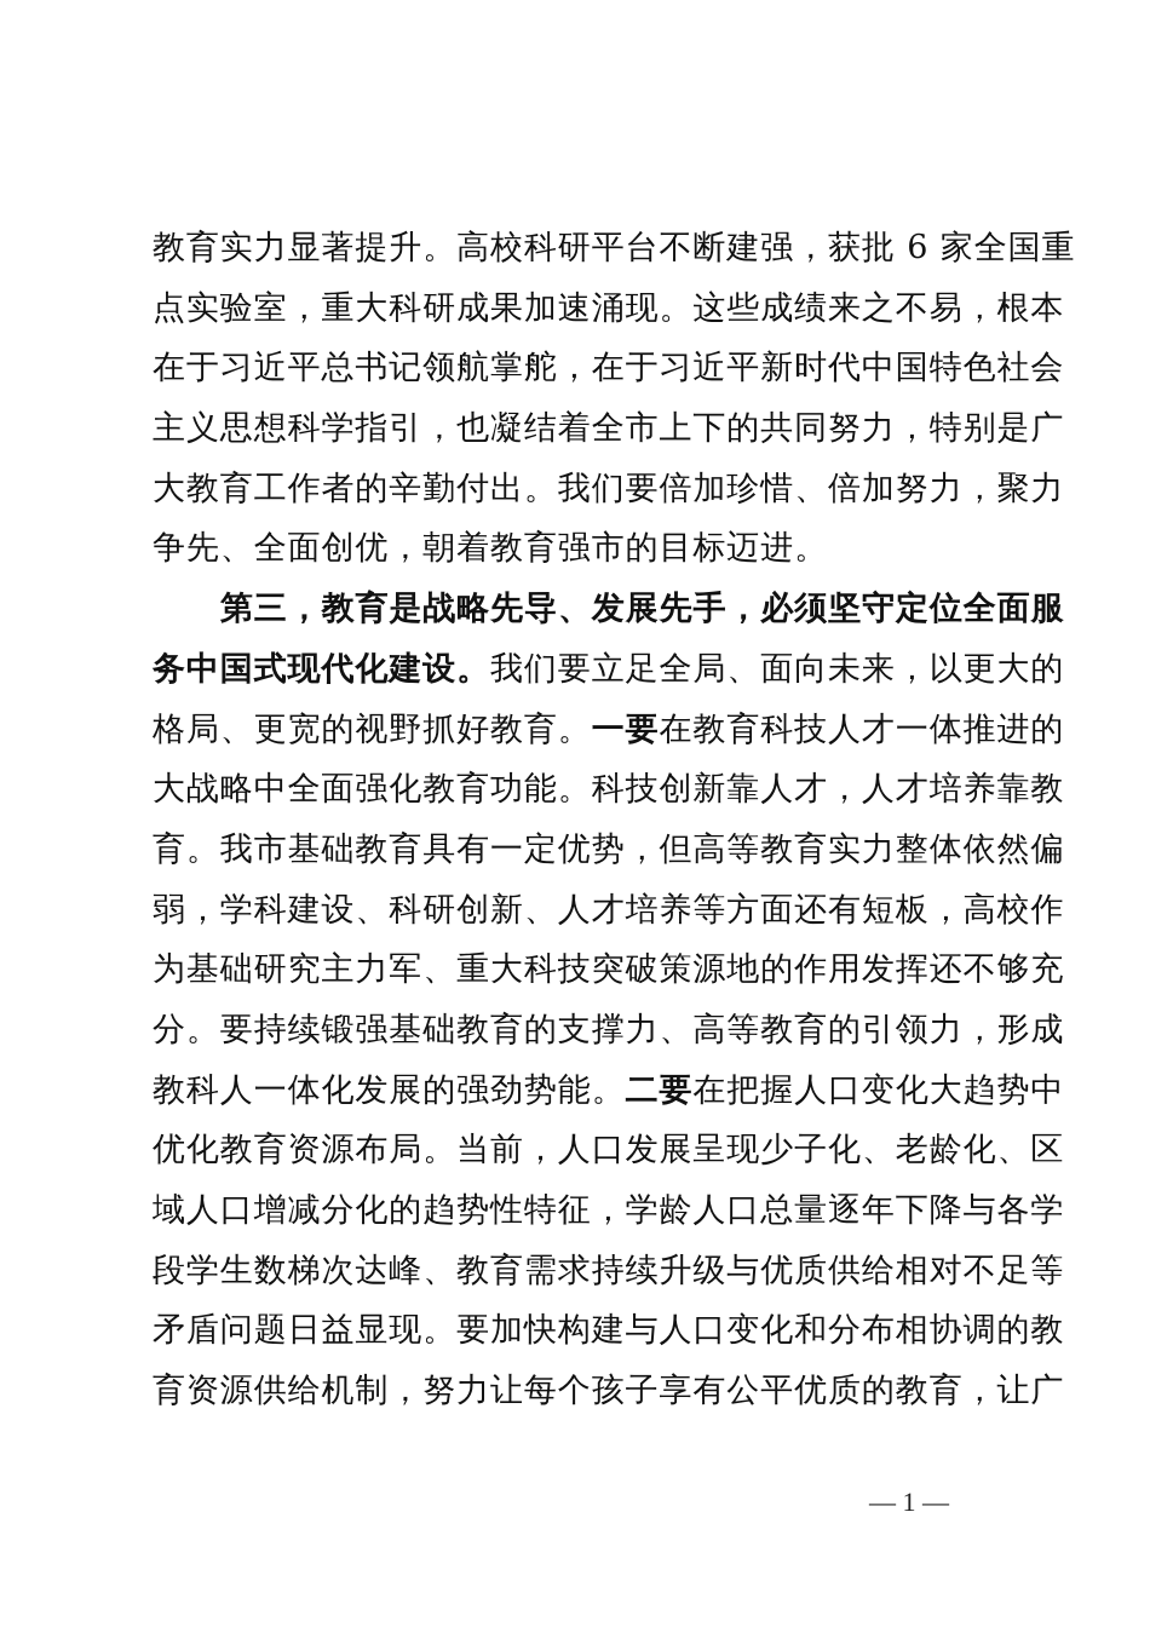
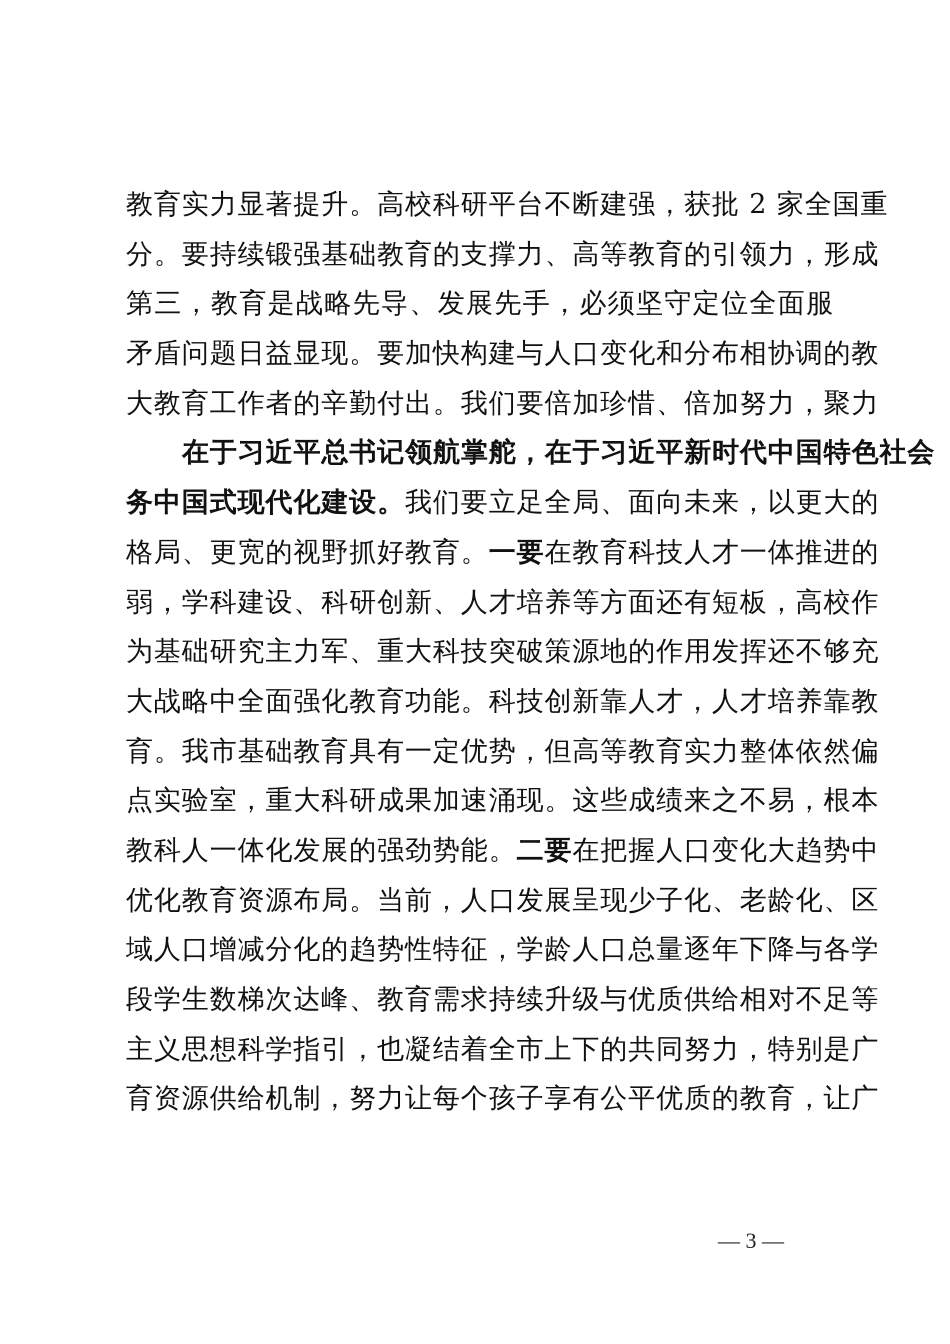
- 教育实力显著提升。高校科研平台不断建强，获批 6 家全国重
+ 教育实力显著提升。高校科研平台不断建强，获批 2 家全国重
- 点实验室，重大科研成果加速涌现。这些成绩来之不易，根本
+ 分。要持续锻强基础教育的支撑力、高等教育的引领力，形成
- 在于习近平总书记领航掌舵，在于习近平新时代中国特色社会
+ 第三，教育是战略先导、发展先手，必须坚守定位全面服
- 主义思想科学指引，也凝结着全市上下的共同努力，特别是广
+ 矛盾问题日益显现。要加快构建与人口变化和分布相协调的教
  大教育工作者的辛勤付出。我们要倍加珍惜、倍加努力，聚力
- 争先、全面创优，朝着教育强市的目标迈进。
- 第三，教育是战略先导、发展先手，必须坚守定位全面服
+ 在于习近平总书记领航掌舵，在于习近平新时代中国特色社会
  务中国式现代化建设。我们要立足全局、面向未来，以更大的
  格局、更宽的视野抓好教育。一要在教育科技人才一体推进的
- 大战略中全面强化教育功能。科技创新靠人才，人才培养靠教
+ 弱，学科建设、科研创新、人才培养等方面还有短板，高校作
- 育。我市基础教育具有一定优势，但高等教育实力整体依然偏
+ 为基础研究主力军、重大科技突破策源地的作用发挥还不够充
- 弱，学科建设、科研创新、人才培养等方面还有短板，高校作
+ 大战略中全面强化教育功能。科技创新靠人才，人才培养靠教
- 为基础研究主力军、重大科技突破策源地的作用发挥还不够充
+ 育。我市基础教育具有一定优势，但高等教育实力整体依然偏
- 分。要持续锻强基础教育的支撑力、高等教育的引领力，形成
+ 点实验室，重大科研成果加速涌现。这些成绩来之不易，根本
  教科人一体化发展的强劲势能。二要在把握人口变化大趋势中
  优化教育资源布局。当前，人口发展呈现少子化、老龄化、区
  域人口增减分化的趋势性特征，学龄人口总量逐年下降与各学
  段学生数梯次达峰、教育需求持续升级与优质供给相对不足等
- 矛盾问题日益显现。要加快构建与人口变化和分布相协调的教
+ 主义思想科学指引，也凝结着全市上下的共同努力，特别是广
  育资源供给机制，努力让每个孩子享有公平优质的教育，让广
- — 1 —
+ — 3 —
